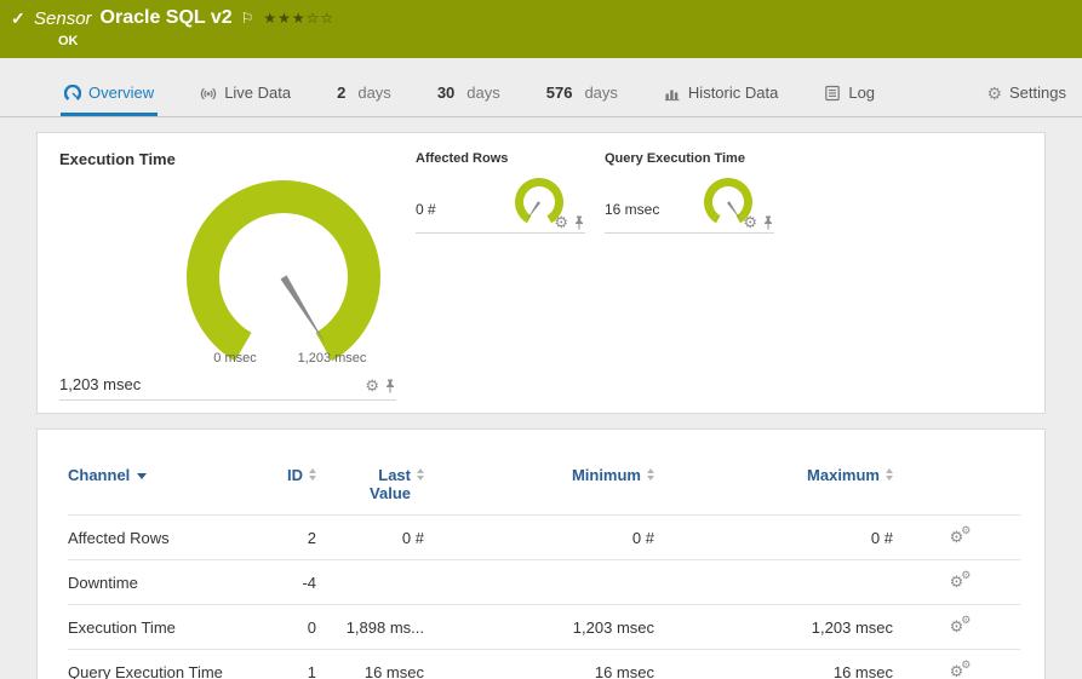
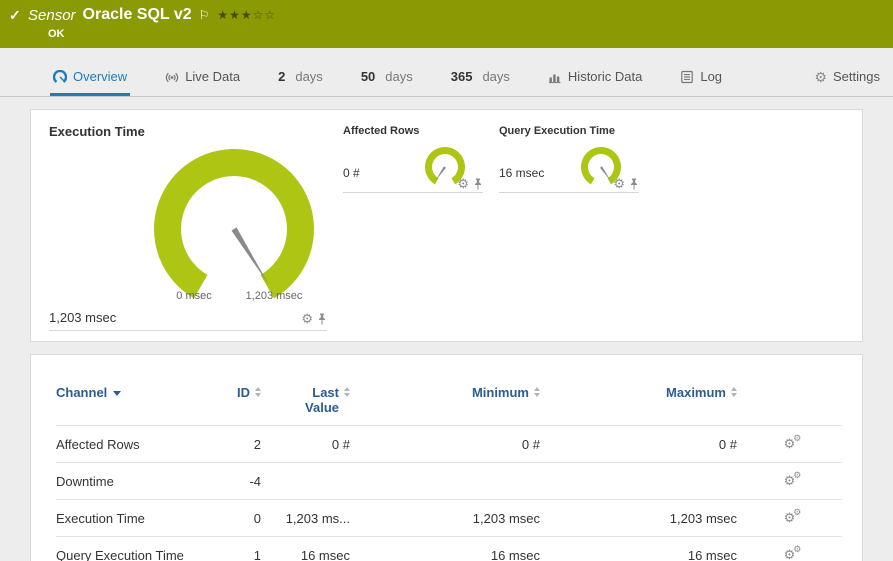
  ✓
  Sensor
  Oracle SQL v2
  ⚐
  ★★★☆☆
  OK
  Overview
  Live Data
  2
  days
- 30
+ 50
  days
- 576
+ 365
  days
  Historic Data
  Log
  ⚙
  Settings
  Execution Time
  0 msec
  1,203 msec
  1,203 msec
  ⚙
  Affected Rows
  0 #
  ⚙
  Query Execution Time
  16 msec
  ⚙
  Channel	ID	Last Value	Minimum	Maximum
  Affected Rows	2	0 #	0 #	0 #	⚙⚙
  Downtime	-4				⚙⚙
- Execution Time	0	1,898 ms...	1,203 msec	1,203 msec	⚙⚙
+ Execution Time	0	1,203 ms...	1,203 msec	1,203 msec	⚙⚙
  Query Execution Time	1	16 msec	16 msec	16 msec	⚙⚙
